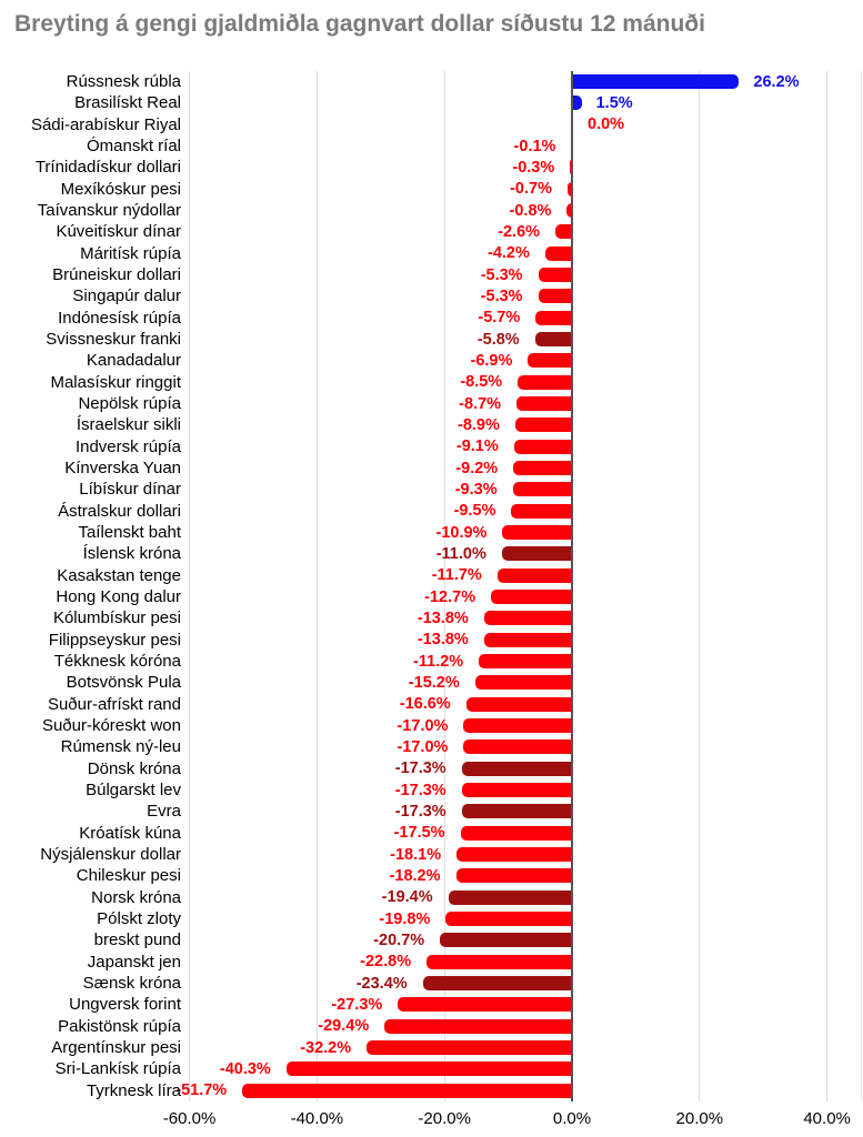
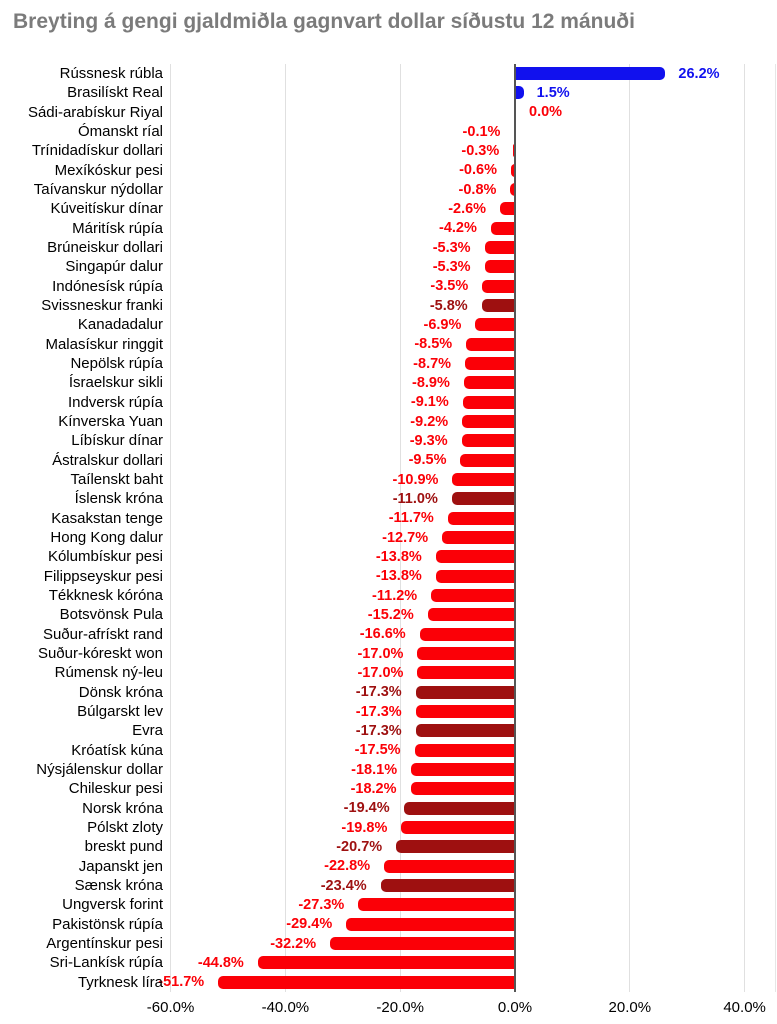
  Breyting á gengi gjaldmiðla gagnvart dollar síðustu 12 mánuði
  -60.0%
  -40.0%
  -20.0%
  0.0%
  20.0%
  40.0%
  26.2%
  Rússnesk rúbla
  1.5%
  Brasilískt Real
  0.0%
  Sádi-arabískur Riyal
  -0.1%
  Ómanskt ríal
  -0.3%
  Trínidadískur dollari
- -0.7%
+ -0.6%
  Mexíkóskur pesi
  -0.8%
  Taívanskur nýdollar
  -2.6%
  Kúveitískur dínar
  -4.2%
  Máritísk rúpía
  -5.3%
  Brúneiskur dollari
  -5.3%
  Singapúr dalur
- -5.7%
+ -3.5%
  Indónesísk rúpía
  -5.8%
  Svissneskur franki
  -6.9%
  Kanadadalur
  -8.5%
  Malasískur ringgit
  -8.7%
  Nepölsk rúpía
  -8.9%
  Ísraelskur sikli
  -9.1%
  Indversk rúpía
  -9.2%
  Kínverska Yuan
  -9.3%
  Líbískur dínar
  -9.5%
  Ástralskur dollari
  -10.9%
  Taílenskt baht
  -11.0%
  Íslensk króna
  -11.7%
  Kasakstan tenge
  -12.7%
  Hong Kong dalur
  -13.8%
  Kólumbískur pesi
  -13.8%
  Filippseyskur pesi
  -11.2%
  Tékknesk kóróna
  -15.2%
  Botsvönsk Pula
  -16.6%
  Suður-afrískt rand
  -17.0%
  Suður-kóreskt won
  -17.0%
  Rúmensk ný-leu
  -17.3%
  Dönsk króna
  -17.3%
  Búlgarskt lev
  -17.3%
  Evra
  -17.5%
  Króatísk kúna
  -18.1%
  Nýsjálenskur dollar
  -18.2%
  Chileskur pesi
  -19.4%
  Norsk króna
  -19.8%
  Pólskt zloty
  -20.7%
  breskt pund
  -22.8%
  Japanskt jen
  -23.4%
  Sænsk króna
  -27.3%
  Ungversk forint
  -29.4%
  Pakistönsk rúpía
  -32.2%
  Argentínskur pesi
- -40.3%
+ -44.8%
  Sri-Lankísk rúpía
  -51.7%
  Tyrknesk líra
